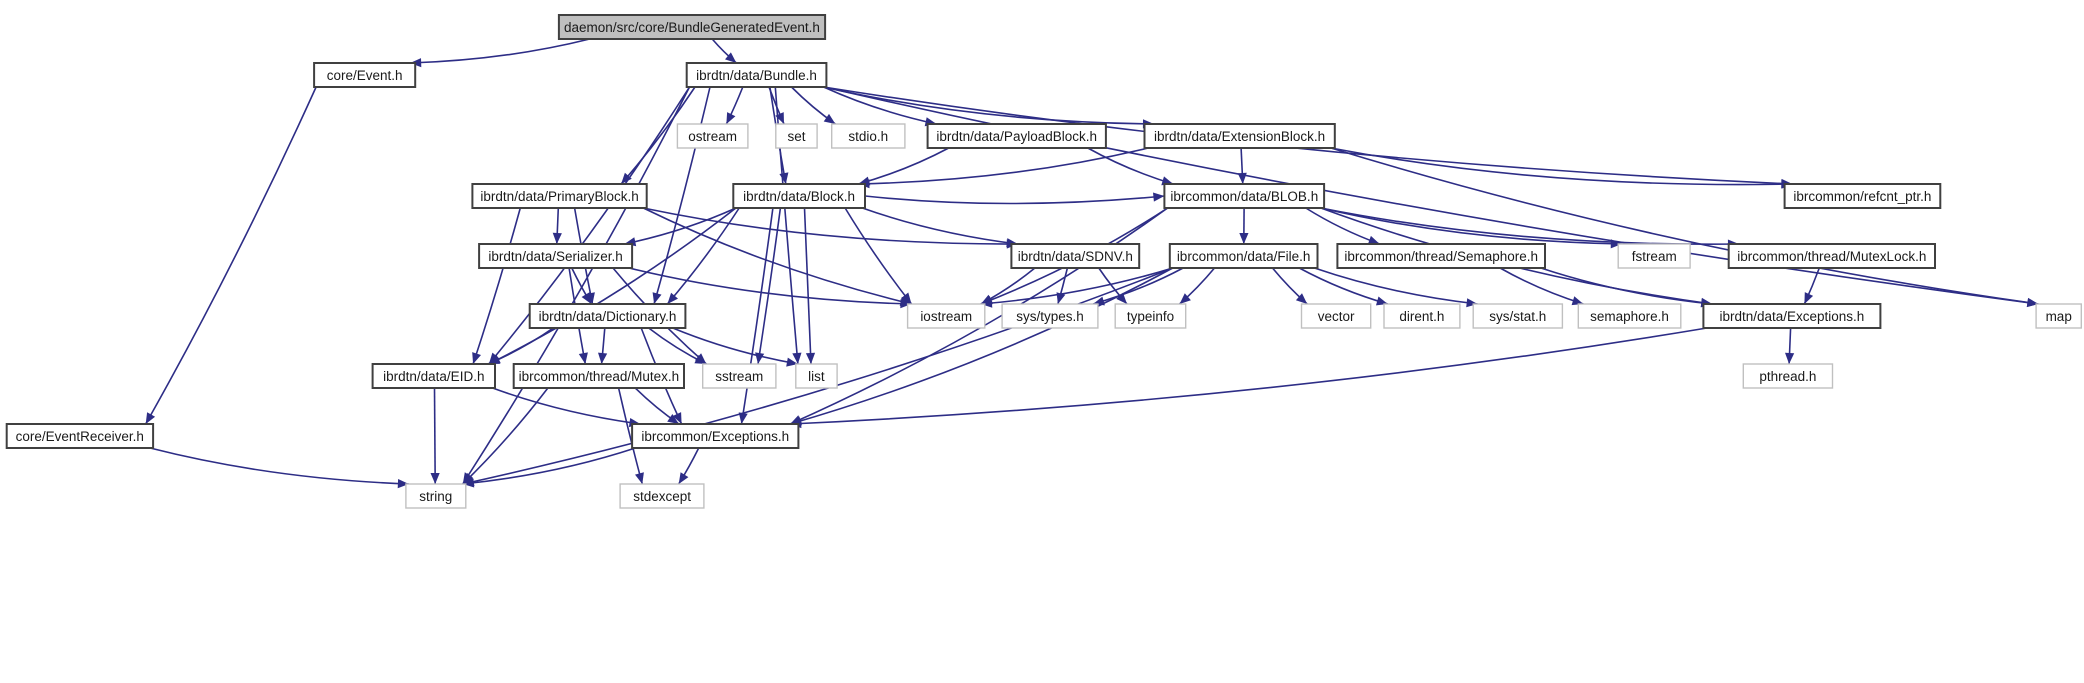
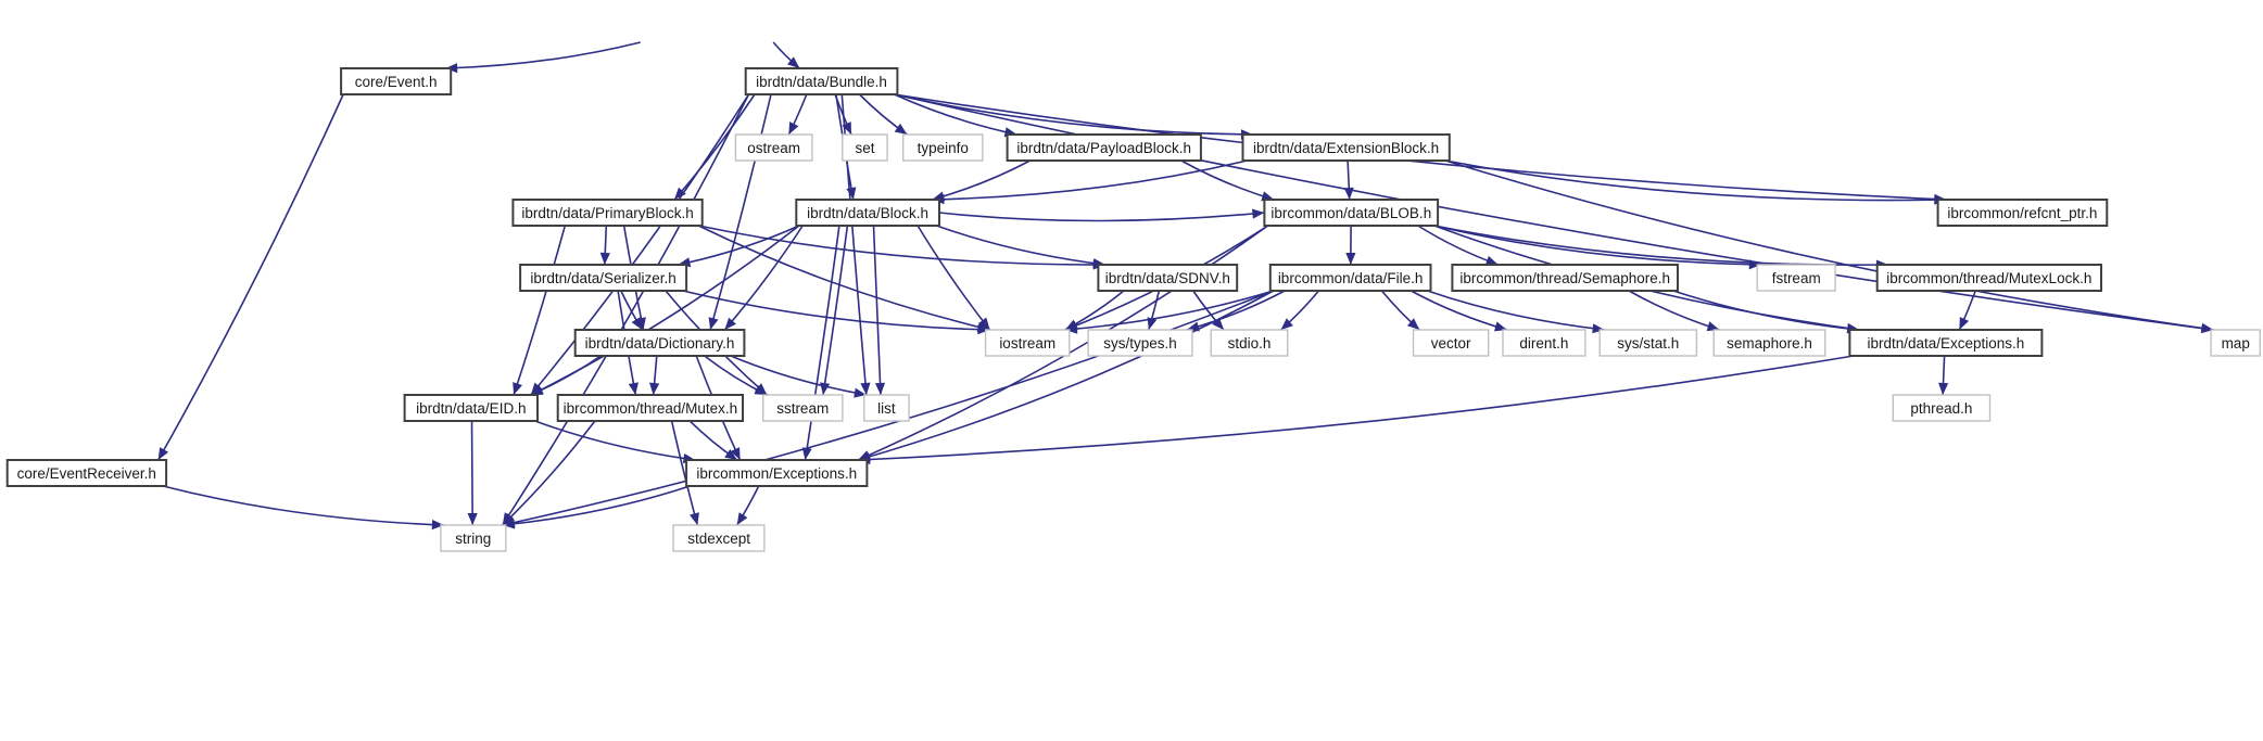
- daemon/src/core/BundleGeneratedEvent.h
  core/Event.h
  ibrdtn/data/Bundle.h
  ostream
  set
- stdio.h
+ typeinfo
  ibrdtn/data/PayloadBlock.h
  ibrdtn/data/ExtensionBlock.h
  ibrdtn/data/PrimaryBlock.h
  ibrdtn/data/Block.h
  ibrcommon/data/BLOB.h
  ibrcommon/refcnt_ptr.h
  ibrdtn/data/Serializer.h
  ibrdtn/data/SDNV.h
  ibrcommon/data/File.h
  ibrcommon/thread/Semaphore.h
  fstream
  ibrcommon/thread/MutexLock.h
  ibrdtn/data/Dictionary.h
  iostream
  sys/types.h
- typeinfo
+ stdio.h
  vector
  dirent.h
  sys/stat.h
  semaphore.h
  ibrdtn/data/Exceptions.h
  map
  ibrdtn/data/EID.h
  ibrcommon/thread/Mutex.h
  sstream
  list
  pthread.h
  core/EventReceiver.h
  ibrcommon/Exceptions.h
  string
  stdexcept
